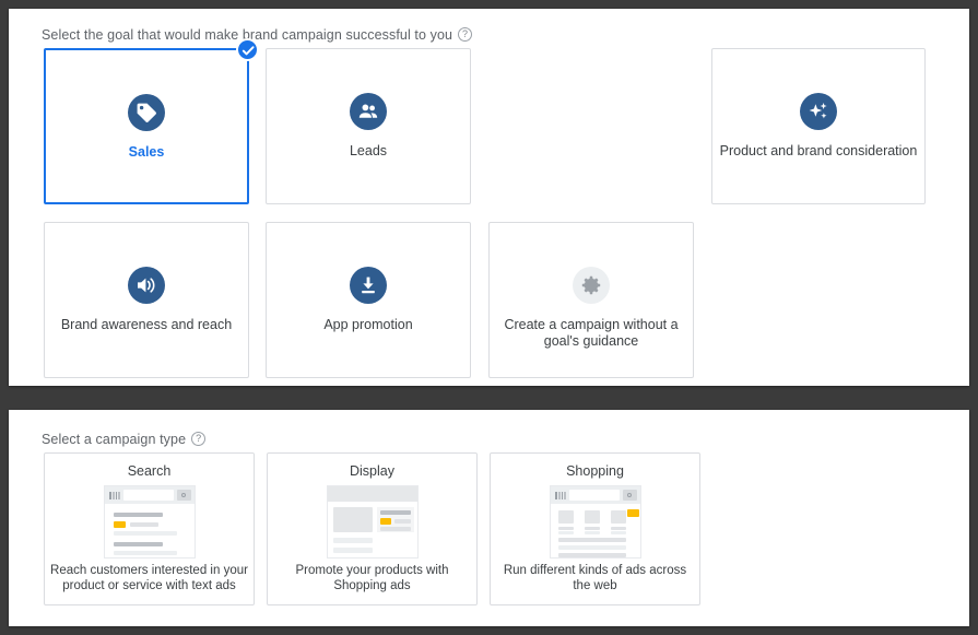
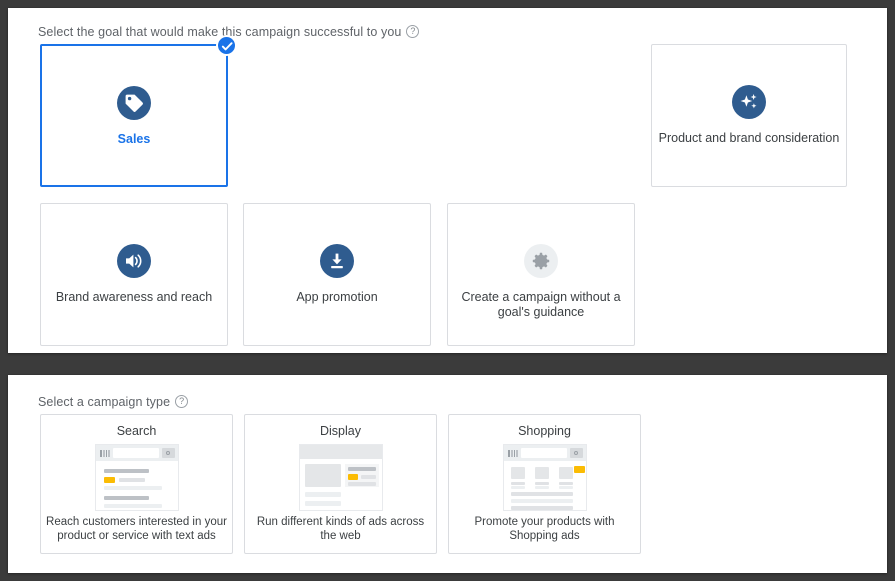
- Select the goal that would make brand campaign successful to you
+ Select the goal that would make this campaign successful to you
  Sales
- Leads
  Product and brand consideration
  Brand awareness and reach
  App promotion
  Create a campaign without a goal's guidance
  Select a campaign type
  Search
  Reach customers interested in your product or service with text ads
  Display
- Promote your products with Shopping ads
+ Run different kinds of ads across the web
  Shopping
- Run different kinds of ads across the web
+ Promote your products with Shopping ads
